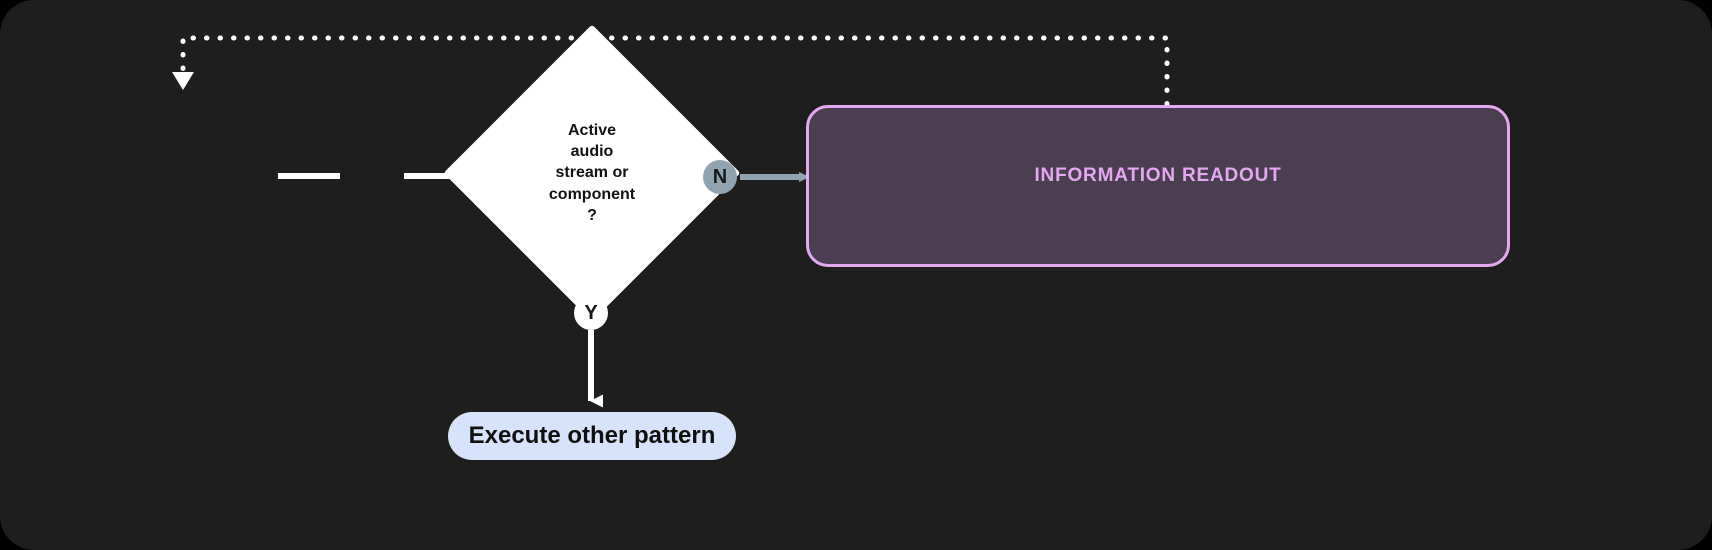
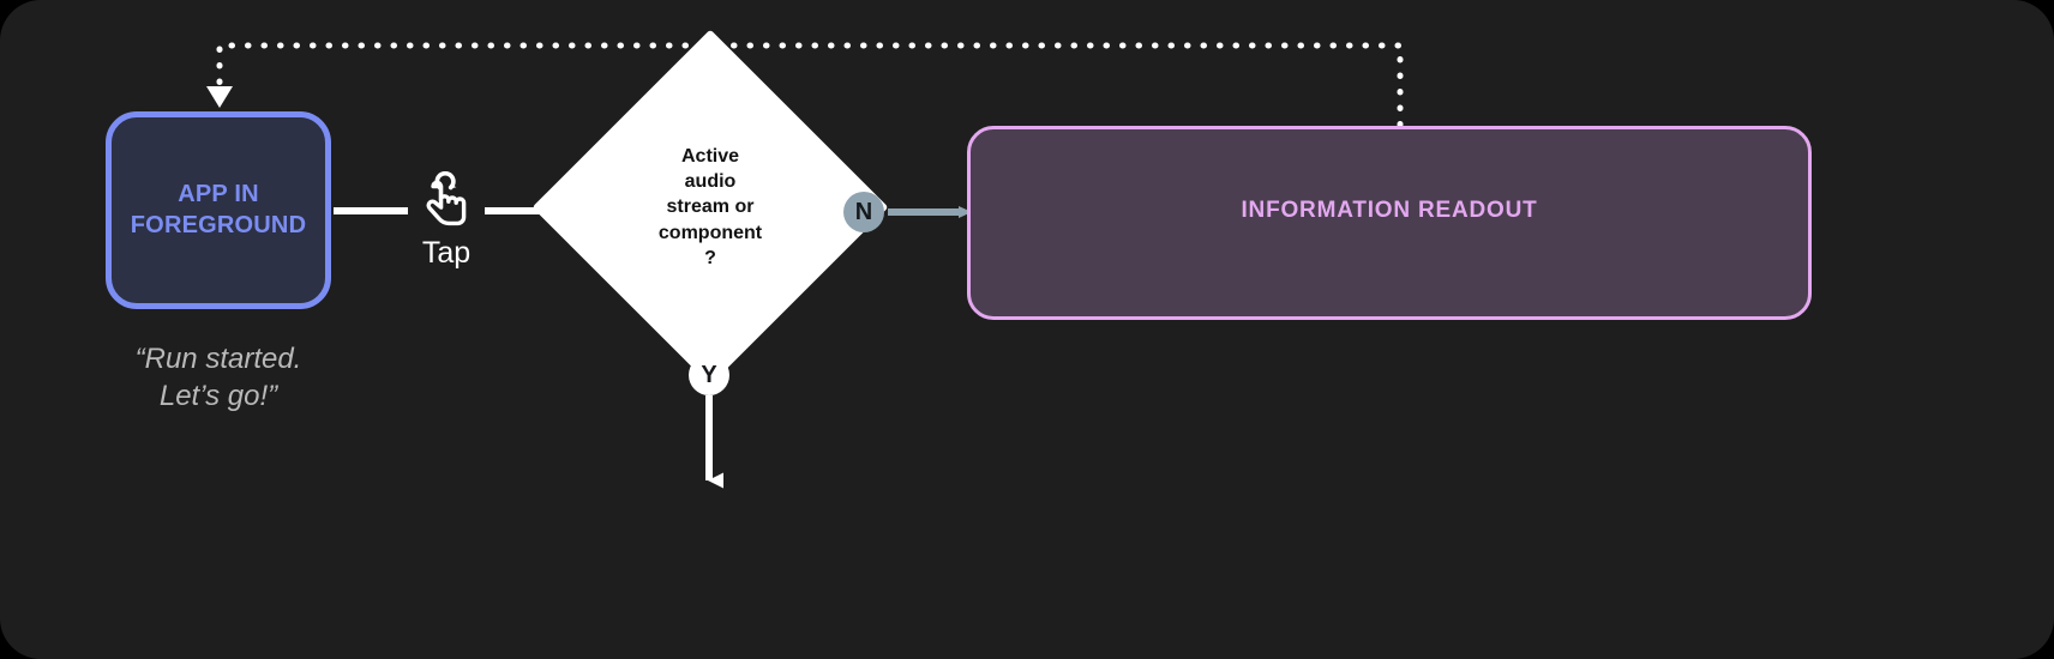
+ APP IN
+ FOREGROUND
+ “Run started.
+ Let’s go!”
+ Tap
  Active
  audio
  stream or
  component
  ?
  N
  Y
  INFORMATION READOUT
- Execute other pattern
